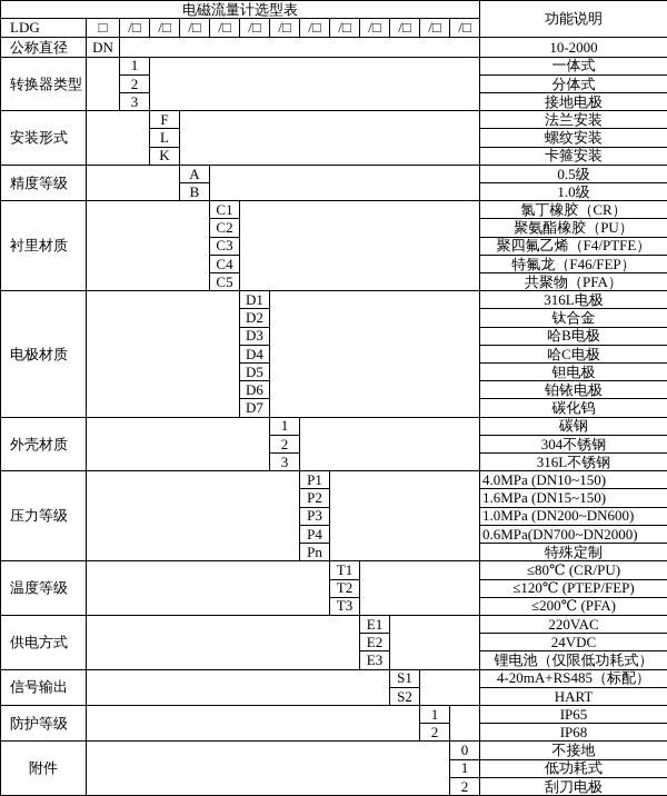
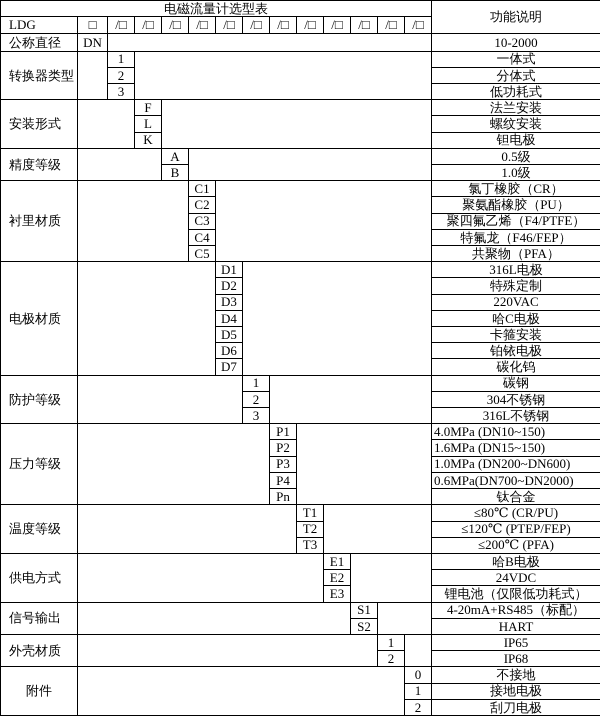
  电磁流量计选型表	功能说明
  LDG	□	/□	/□	/□	/□	/□	/□	/□	/□	/□	/□	/□	/□
  公称直径	DN		10-2000
  转换器类型		1		一体式
  2	分体式
- 3	接地电极
+ 3	低功耗式
  安装形式		F		法兰安装
  L	螺纹安装
- K	卡箍安装
+ K	钽电极
  精度等级		A		0.5级
  B	1.0级
  衬里材质		C1		氯丁橡胶（CR）
  C2	聚氨酯橡胶（PU）
  C3	聚四氟乙烯（F4/PTFE）
  C4	特氟龙（F46/FEP）
  C5	共聚物（PFA）
  电极材质		D1		316L电极
- D2	钛合金
+ D2	特殊定制
- D3	哈B电极
+ D3	220VAC
  D4	哈C电极
- D5	钽电极
+ D5	卡箍安装
  D6	铂铱电极
  D7	碳化钨
- 外壳材质		1		碳钢
+ 防护等级		1		碳钢
  2	304不锈钢
  3	316L不锈钢
  压力等级		P1		4.0MPa (DN10~150)
  P2	1.6MPa (DN15~150)
  P3	1.0MPa (DN200~DN600)
  P4	0.6MPa(DN700~DN2000)
- Pn	特殊定制
+ Pn	钛合金
  温度等级		T1		≤80℃ (CR/PU)
  T2	≤120℃ (PTEP/FEP)
  T3	≤200℃ (PFA)
- 供电方式		E1		220VAC
+ 供电方式		E1		哈B电极
  E2	24VDC
  E3	锂电池（仅限低功耗式）
  信号输出		S1		4-20mA+RS485（标配）
  S2	HART
- 防护等级		1		IP65
+ 外壳材质		1		IP65
  2	IP68
  附件		0	不接地
- 1	低功耗式
+ 1	接地电极
  2	刮刀电极
